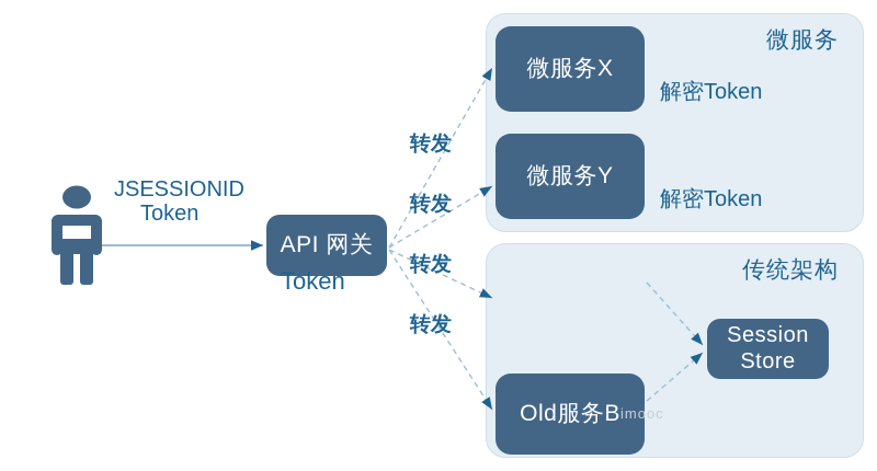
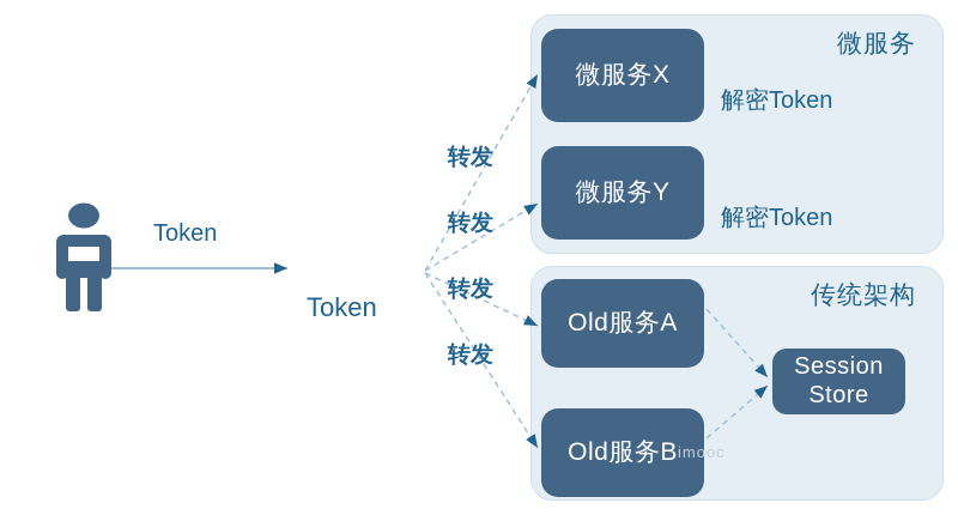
  微服务
  传统架构
- JSESSIONID
  Token
- API 网关
  Token
  转发
  转发
  转发
  转发
  微服务X
  解密Token
  微服务Y
  解密Token
+ Old服务A
  Old服务B
  Session
  Store
  imooc
